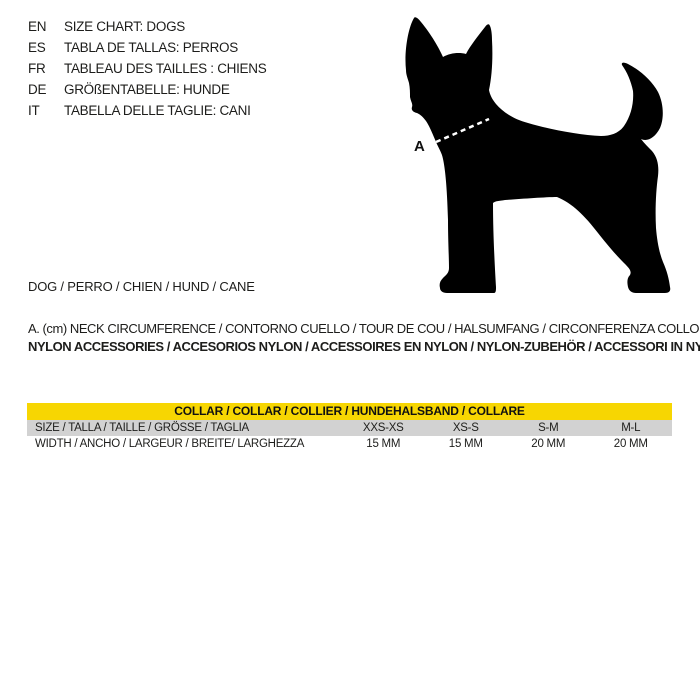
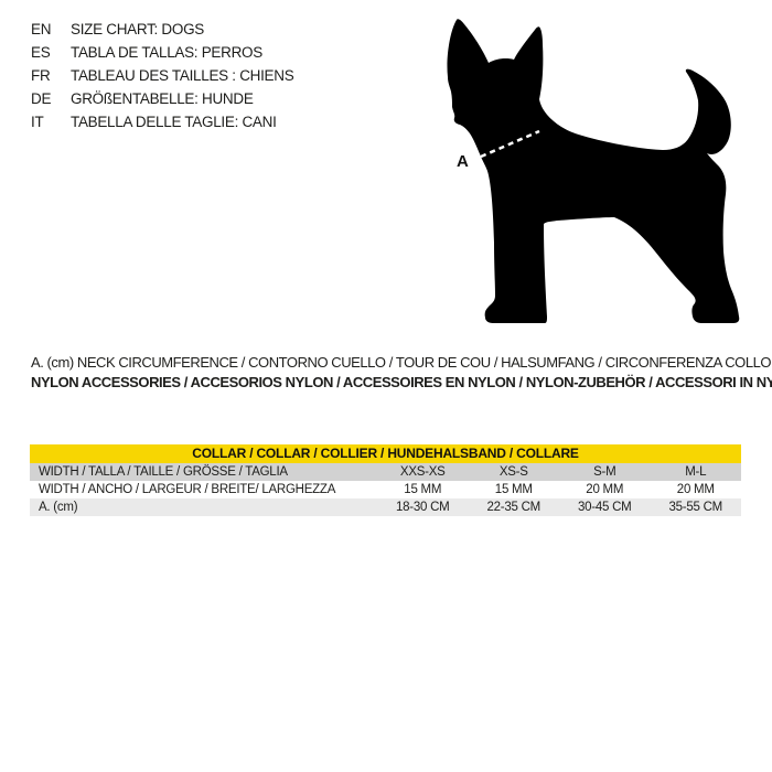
  EN
  SIZE CHART: DOGS
  ES
  TABLA DE TALLAS: PERROS
  FR
  TABLEAU DES TAILLES : CHIENS
  DE
  GRÖßENTABELLE: HUNDE
  IT
  TABELLA DELLE TAGLIE: CANI
  A
- DOG / PERRO / CHIEN / HUND / CANE
  A. (cm) NECK CIRCUMFERENCE / CONTORNO CUELLO / TOUR DE COU / HALSUMFANG / CIRCONFERENZA COLLO
  NYLON ACCESSORIES / ACCESORIOS NYLON / ACCESSOIRES EN NYLON / NYLON-ZUBEHÖR / ACCESSORI IN NY
  COLLAR / COLLAR / COLLIER / HUNDEHALSBAND / COLLARE
- SIZE / TALLA / TAILLE / GRÖSSE / TAGLIA
+ WIDTH / TALLA / TAILLE / GRÖSSE / TAGLIA
  XXS-XS
  XS-S
  S-M
  M-L
  WIDTH / ANCHO / LARGEUR / BREITE/ LARGHEZZA
  15 MM
  15 MM
  20 MM
  20 MM
+ A. (cm)
+ 18-30 CM
+ 22-35 CM
+ 30-45 CM
+ 35-55 CM
